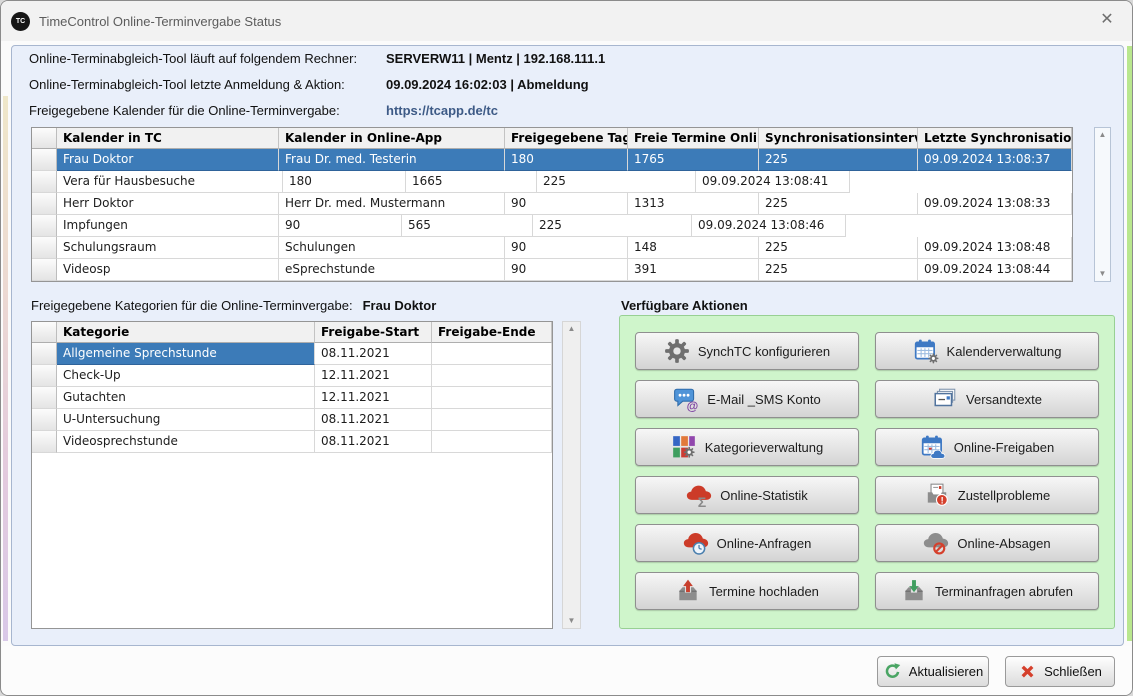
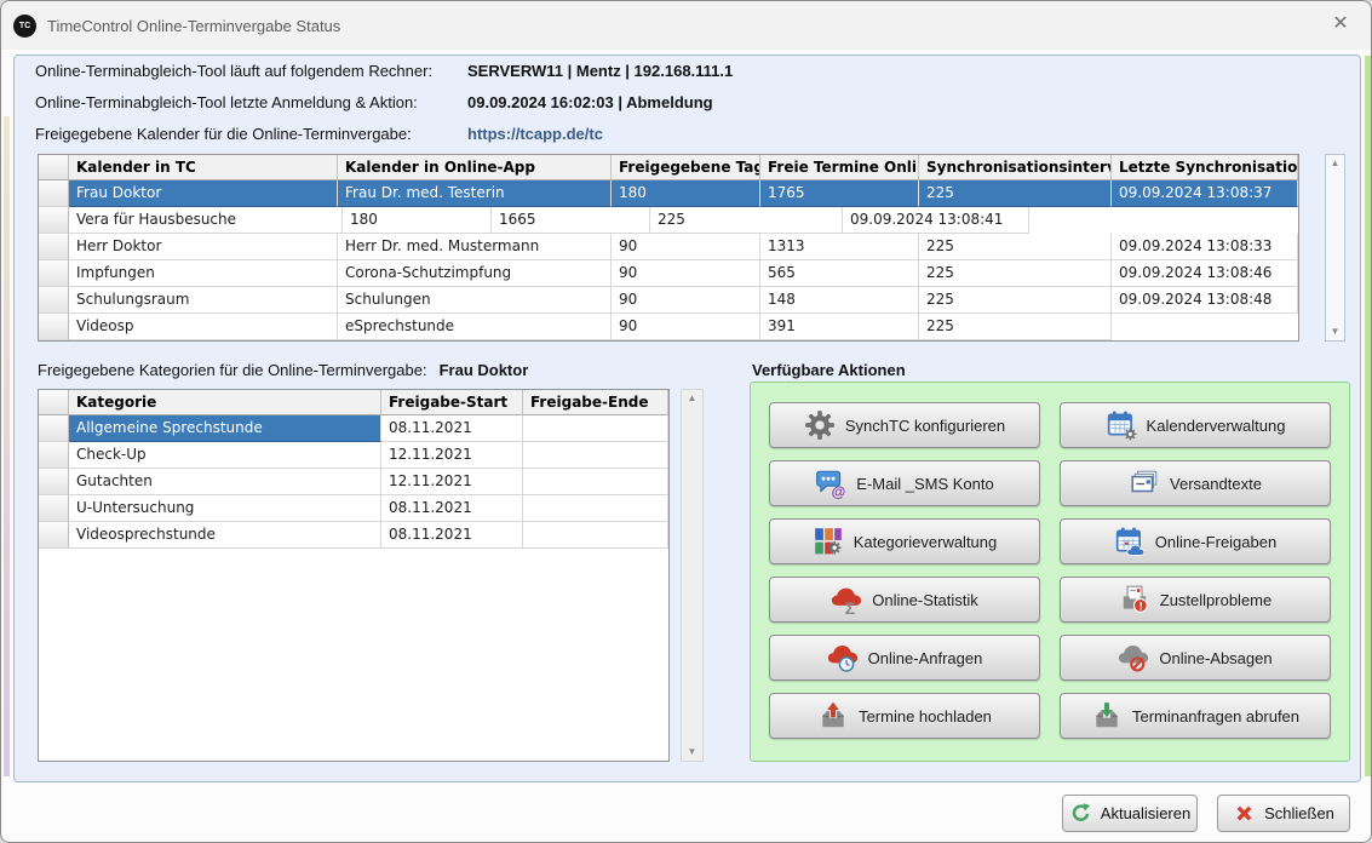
  TimeControl Online-Terminvergabe Status
  ✕
  Online-Terminabgleich-Tool läuft auf folgendem Rechner:
  SERVERW11 | Mentz | 192.168.111.1
  Online-Terminabgleich-Tool letzte Anmeldung & Aktion:
  09.09.2024 16:02:03 | Abmeldung
  Freigegebene Kalender für die Online-Terminvergabe:
  https://tcapp.de/tc
  Kalender in TC
  Kalender in Online-App
  Freigegebene Tag
  Freie Termine Onli
  Synchronisationsinter
  Letzte Synchronisatio
  Frau Doktor
  Frau Dr. med. Testerin
  180
  1765
  225
  09.09.2024 13:08:37
  Vera für Hausbesuche
  180
  1665
  225
  09.09.2024 13:08:41
  Herr Doktor
  Herr Dr. med. Mustermann
  90
  1313
  225
  09.09.2024 13:08:33
  Impfungen
+ Corona-Schutzimpfung
  90
  565
  225
  09.09.2024 13:08:46
  Schulungsraum
  Schulungen
  90
  148
  225
  09.09.2024 13:08:48
  Videosp
  eSprechstunde
  90
  391
  225
- 09.09.2024 13:08:44
  ▲
  ▼
  Freigegebene Kategorien für die Online-Terminvergabe: Frau Doktor
  Kategorie
  Freigabe-Start
  Freigabe-Ende
  Allgemeine Sprechstunde
  08.11.2021
  Check-Up
  12.11.2021
  Gutachten
  12.11.2021
  U-Untersuchung
  08.11.2021
  Videosprechstunde
  08.11.2021
  ▲
  ▼
  Verfügbare Aktionen
  SynchTC konfigurieren
  Kalenderverwaltung
  @
  E-Mail _SMS Konto
  Versandtexte
  Kategorieverwaltung
  Online-Freigaben
  Σ
  Online-Statistik
  !
  Zustellprobleme
  Online-Anfragen
  Online-Absagen
  Termine hochladen
  Terminanfragen abrufen
  Aktualisieren
  Schließen
